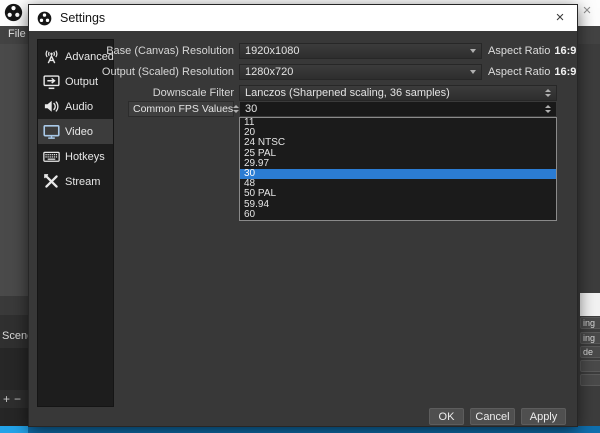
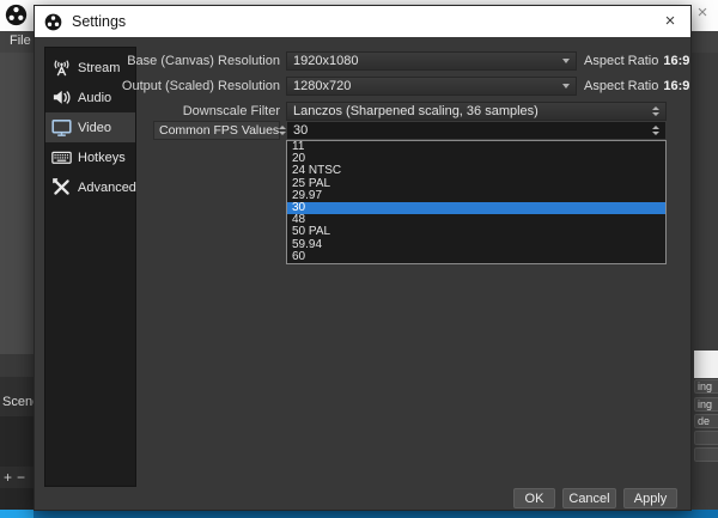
  ×
  File
  Scen
  +
  −
  ing
  ing
  de
  Settings
  ×
- Advanced
+ Stream
- Output
  Audio
  Video
  Hotkeys
- Stream
+ Advanced
  Base (Canvas) Resolution
  1920x1080
  Aspect Ratio 16:9
  Output (Scaled) Resolution
  1280x720
  Aspect Ratio 16:9
  Downscale Filter
  Lanczos (Sharpened scaling, 36 samples)
  Common FPS Values
  30
  11
  20
  24 NTSC
  25 PAL
  29.97
  30
  48
  50 PAL
  59.94
  60
  OK
  Cancel
  Apply
